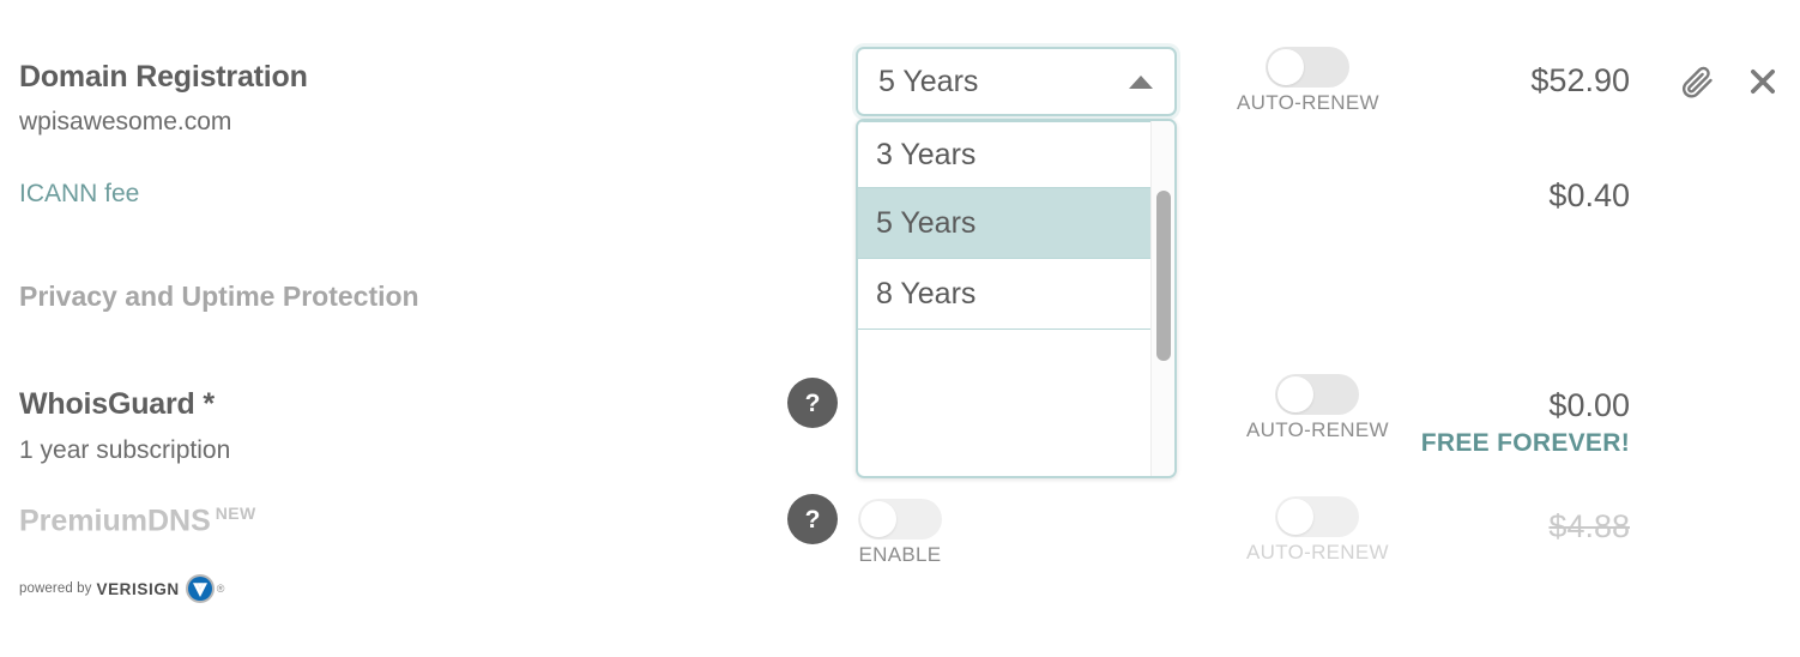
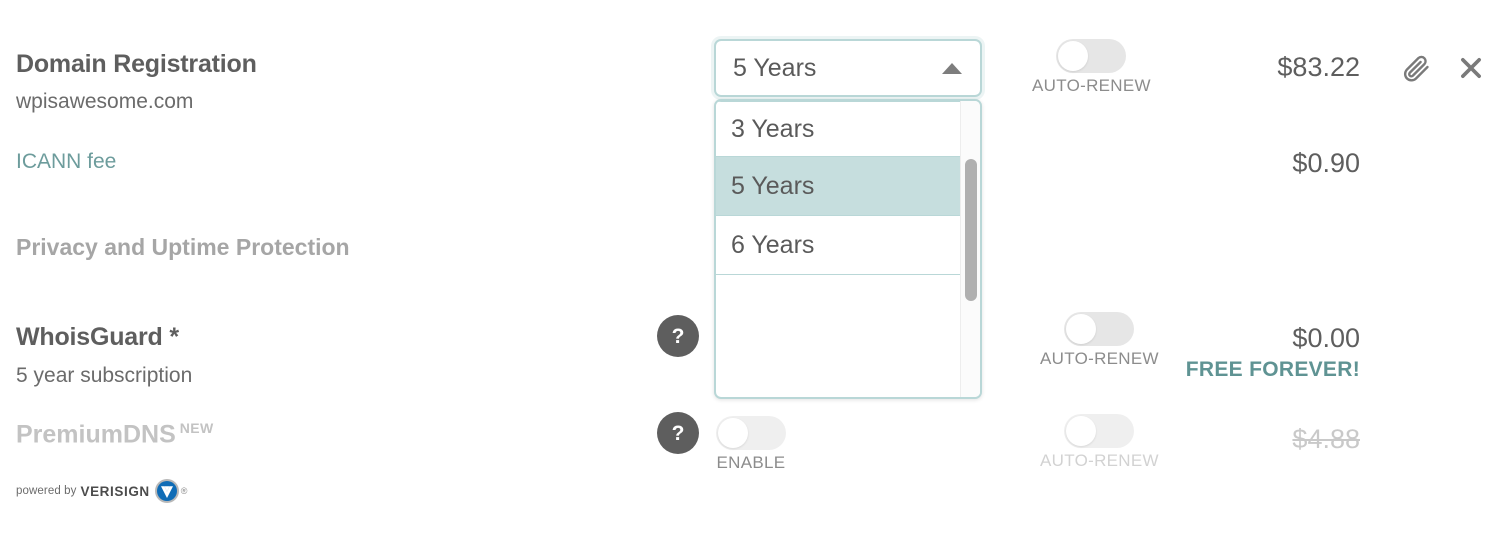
  Domain Registration
  wpisawesome.com
  ICANN fee
  Privacy and Uptime Protection
  WhoisGuard *
- 1 year subscription
+ 5 year subscription
  PremiumDNS NEW
  powered by
  VERISIGN
  ®
  5 Years
  3 Years
  5 Years
- 8 Years
+ 6 Years
  ?
  ?
  ENABLE
  AUTO-RENEW
  AUTO-RENEW
  AUTO-RENEW
- $52.90
+ $83.22
- $0.40
+ $0.90
  $0.00
  FREE FOREVER!
  $4.88
